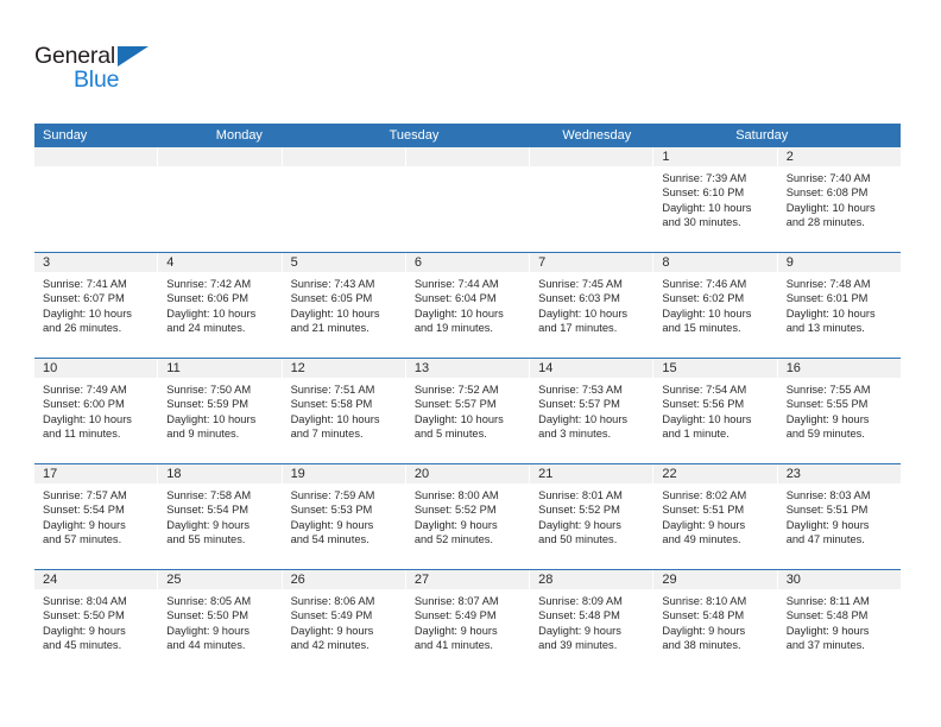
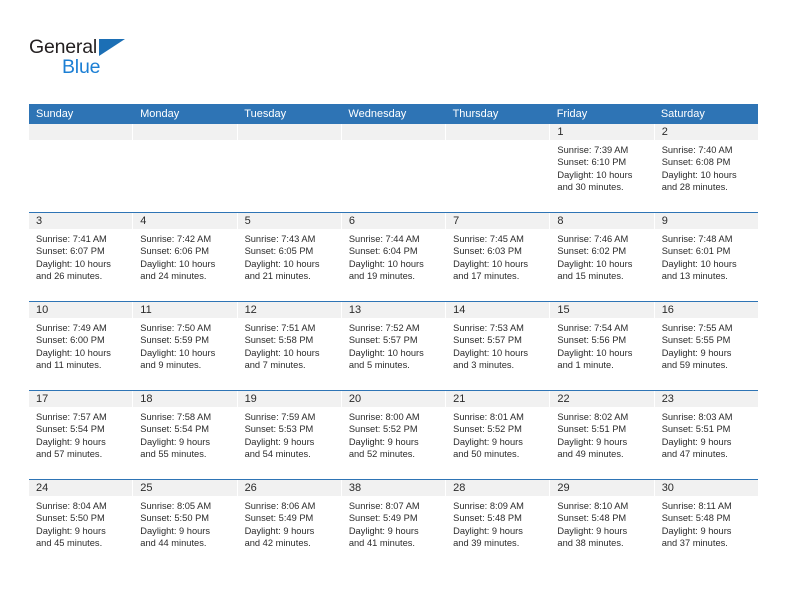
  General
  Blue
  Sunday
  Monday
  Tuesday
  Wednesday
+ Thursday
+ Friday
  Saturday
  1
  Sunrise: 7:39 AM
  Sunset: 6:10 PM
  Daylight: 10 hours
  and 30 minutes.
  2
  Sunrise: 7:40 AM
  Sunset: 6:08 PM
  Daylight: 10 hours
  and 28 minutes.
  3
  Sunrise: 7:41 AM
  Sunset: 6:07 PM
  Daylight: 10 hours
  and 26 minutes.
  4
  Sunrise: 7:42 AM
  Sunset: 6:06 PM
  Daylight: 10 hours
  and 24 minutes.
  5
  Sunrise: 7:43 AM
  Sunset: 6:05 PM
  Daylight: 10 hours
  and 21 minutes.
  6
  Sunrise: 7:44 AM
  Sunset: 6:04 PM
  Daylight: 10 hours
  and 19 minutes.
  7
  Sunrise: 7:45 AM
  Sunset: 6:03 PM
  Daylight: 10 hours
  and 17 minutes.
  8
  Sunrise: 7:46 AM
  Sunset: 6:02 PM
  Daylight: 10 hours
  and 15 minutes.
  9
  Sunrise: 7:48 AM
  Sunset: 6:01 PM
  Daylight: 10 hours
  and 13 minutes.
  10
  Sunrise: 7:49 AM
  Sunset: 6:00 PM
  Daylight: 10 hours
  and 11 minutes.
  11
  Sunrise: 7:50 AM
  Sunset: 5:59 PM
  Daylight: 10 hours
  and 9 minutes.
  12
  Sunrise: 7:51 AM
  Sunset: 5:58 PM
  Daylight: 10 hours
  and 7 minutes.
  13
  Sunrise: 7:52 AM
  Sunset: 5:57 PM
  Daylight: 10 hours
  and 5 minutes.
  14
  Sunrise: 7:53 AM
  Sunset: 5:57 PM
  Daylight: 10 hours
  and 3 minutes.
  15
  Sunrise: 7:54 AM
  Sunset: 5:56 PM
  Daylight: 10 hours
  and 1 minute.
  16
  Sunrise: 7:55 AM
  Sunset: 5:55 PM
  Daylight: 9 hours
  and 59 minutes.
  17
  Sunrise: 7:57 AM
  Sunset: 5:54 PM
  Daylight: 9 hours
  and 57 minutes.
  18
  Sunrise: 7:58 AM
  Sunset: 5:54 PM
  Daylight: 9 hours
  and 55 minutes.
  19
  Sunrise: 7:59 AM
  Sunset: 5:53 PM
  Daylight: 9 hours
  and 54 minutes.
  20
  Sunrise: 8:00 AM
  Sunset: 5:52 PM
  Daylight: 9 hours
  and 52 minutes.
  21
  Sunrise: 8:01 AM
  Sunset: 5:52 PM
  Daylight: 9 hours
  and 50 minutes.
  22
  Sunrise: 8:02 AM
  Sunset: 5:51 PM
  Daylight: 9 hours
  and 49 minutes.
  23
  Sunrise: 8:03 AM
  Sunset: 5:51 PM
  Daylight: 9 hours
  and 47 minutes.
  24
  Sunrise: 8:04 AM
  Sunset: 5:50 PM
  Daylight: 9 hours
  and 45 minutes.
  25
  Sunrise: 8:05 AM
  Sunset: 5:50 PM
  Daylight: 9 hours
  and 44 minutes.
  26
  Sunrise: 8:06 AM
  Sunset: 5:49 PM
  Daylight: 9 hours
  and 42 minutes.
- 27
+ 38
  Sunrise: 8:07 AM
  Sunset: 5:49 PM
  Daylight: 9 hours
  and 41 minutes.
  28
  Sunrise: 8:09 AM
  Sunset: 5:48 PM
  Daylight: 9 hours
  and 39 minutes.
  29
  Sunrise: 8:10 AM
  Sunset: 5:48 PM
  Daylight: 9 hours
  and 38 minutes.
  30
  Sunrise: 8:11 AM
  Sunset: 5:48 PM
  Daylight: 9 hours
  and 37 minutes.
